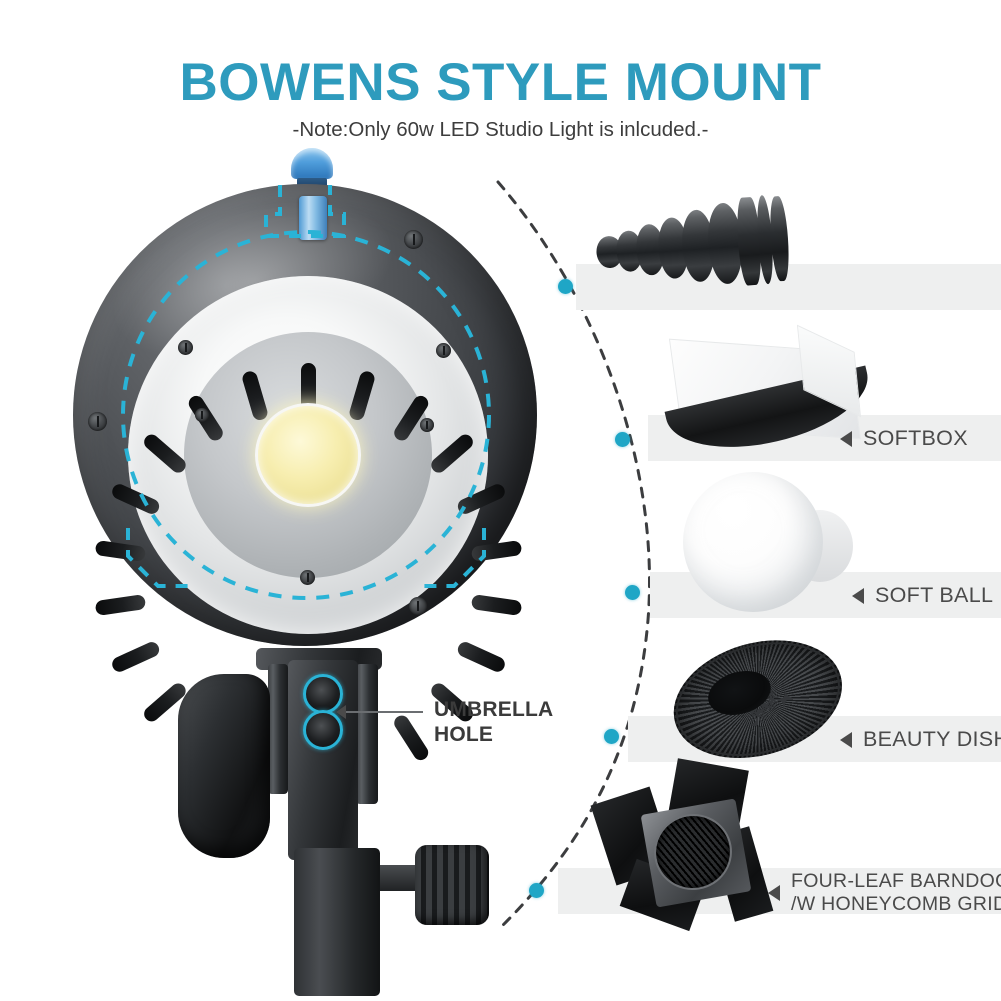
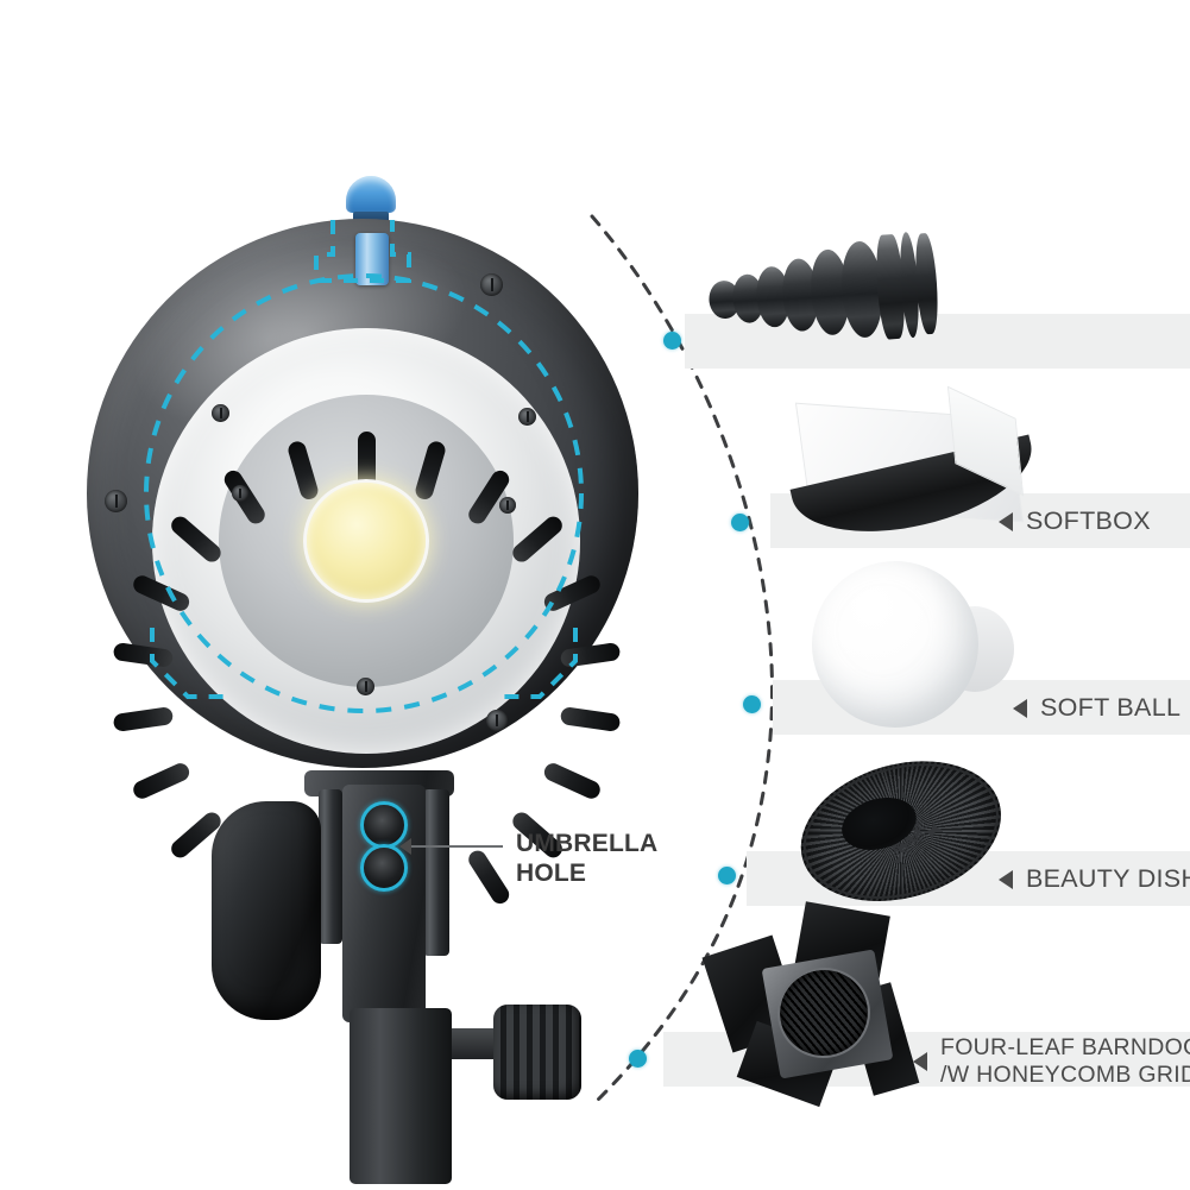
- BOWENS STYLE MOUNT
- -Note:Only 60w LED Studio Light is inlcuded.-
  SOFTBOX
  SOFT BALL
  BEAUTY DIS
  FOUR-LEAF BARNDO
  /W HONEYCOMB GRID
  UMBRELLA
  HOLE
